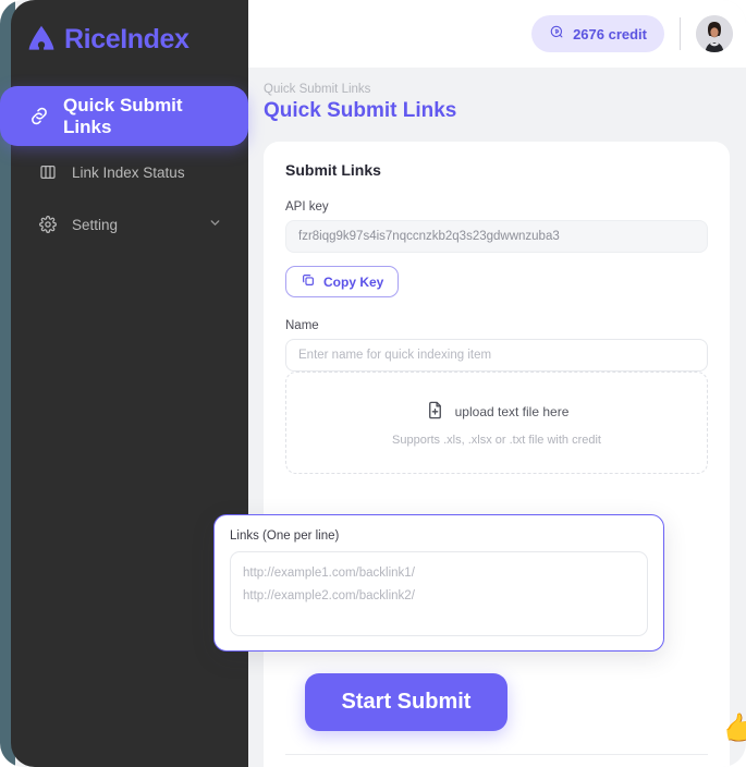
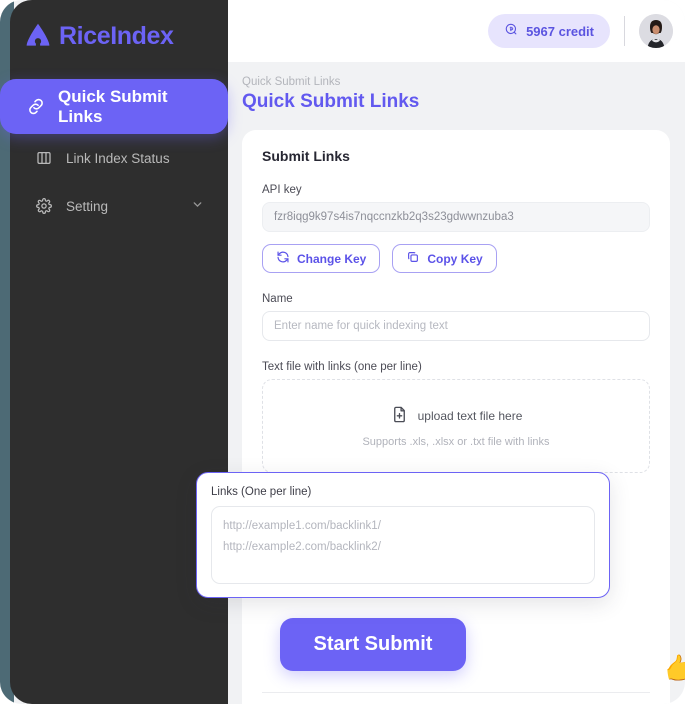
  RiceIndex
  Quick Submit Links
  Link Index Status
  Setting
- 2676 credit
+ 5967 credit
  Quick Submit Links
  Quick Submit Links
  Submit Links
  API key
  fzr8iqg9k97s4is7nqccnzkb2q3s23gdwwnzuba3
+ Change Key
  Copy Key
  Name
- Enter name for quick indexing item
+ Enter name for quick indexing text
+ Text file with links (one per line)
  upload text file here
- Supports .xls, .xlsx or .txt file with credit
+ Supports .xls, .xlsx or .txt file with links
  Start Submit
  Links (One per line)
  http://example1.com/backlink1/
  http://example2.com/backlink2/
